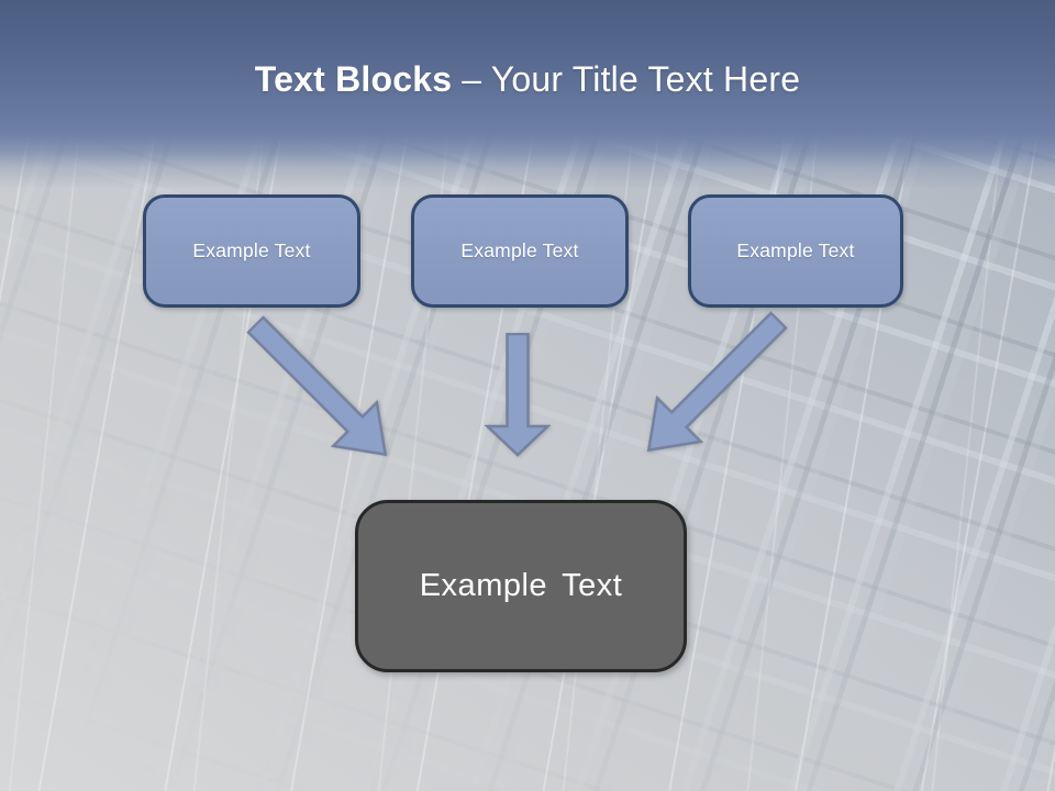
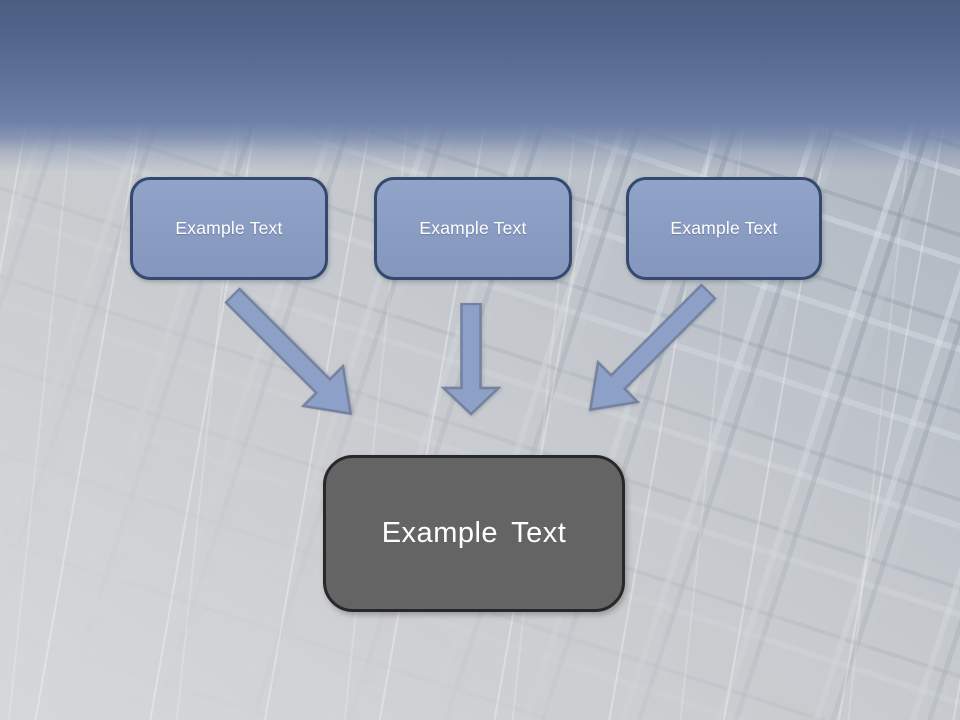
- Text Blocks – Your Title Text Here
  Example Text
  Example Text
  Example Text
  Example Text
